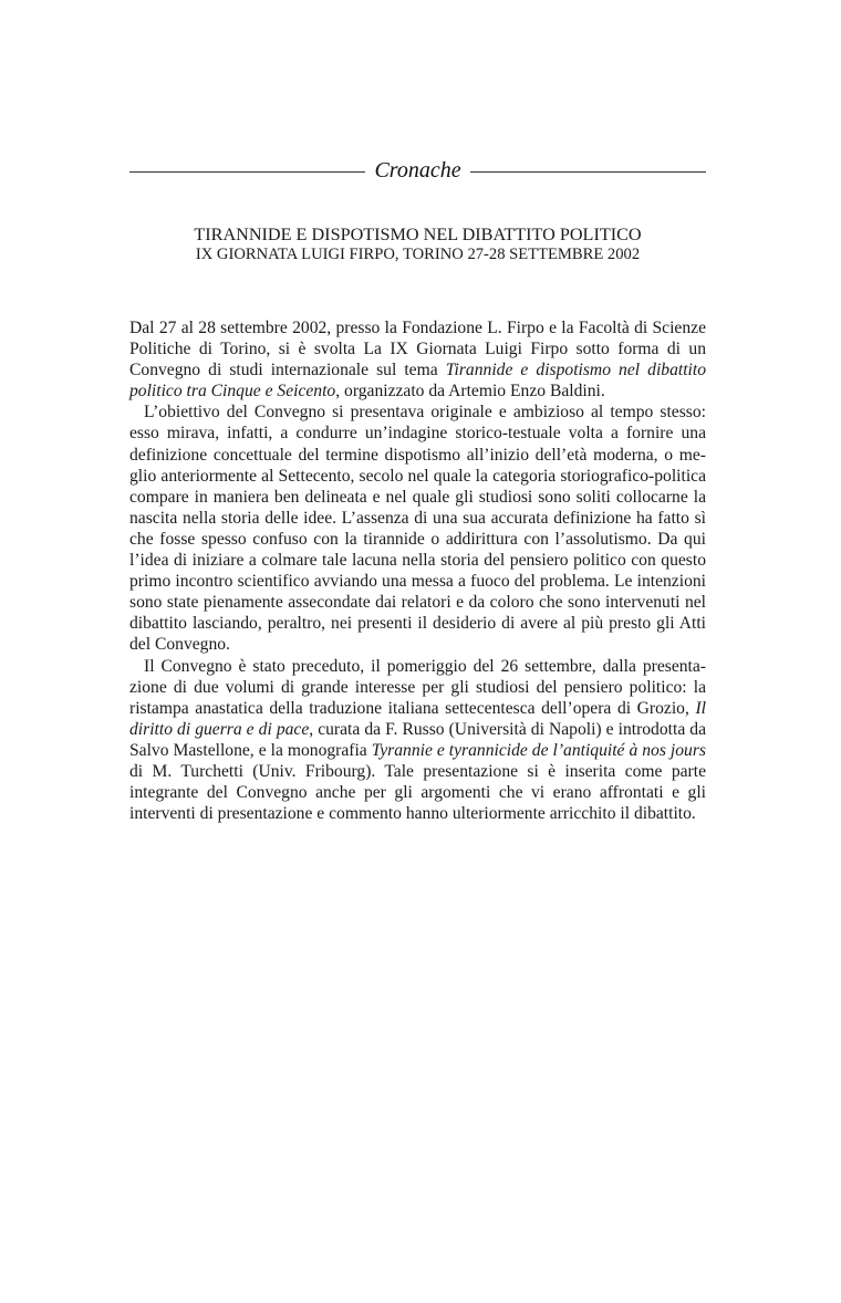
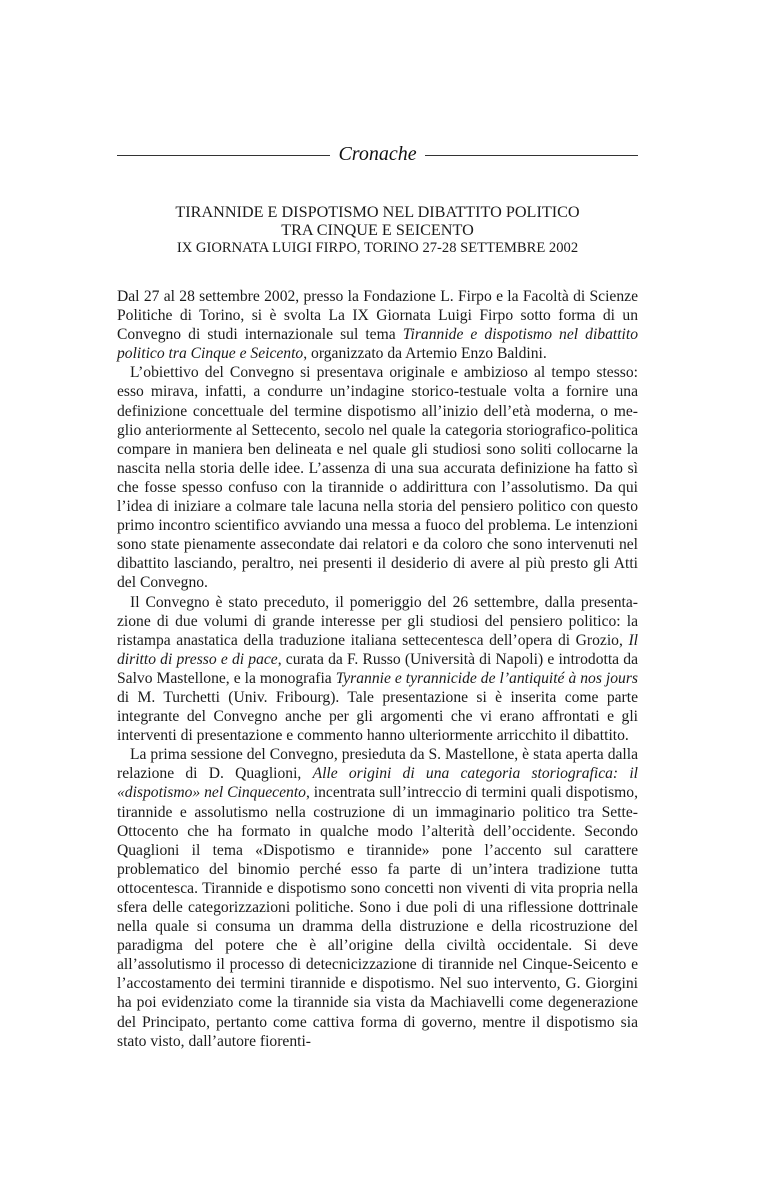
  Cronache
  TIRANNIDE E DISPOTISMO NEL DIBATTITO POLITICO
+ TRA CINQUE E SEICENTO
  IX GIORNATA LUIGI FIRPO, TORINO 27-28 SETTEMBRE 2002
  Dal 27 al 28 settembre 2002, presso la Fondazione L. Firpo e la Facoltà di Scien­ze Politiche di Torino, si è svolta La IX Giornata Luigi Firpo sotto forma di un Convegno di studi internazionale sul tema Tirannide e dispotismo nel dibattito politico tra Cinque e Seicento, organizzato da Artemio Enzo Baldini.
  L’obiettivo del Convegno si presentava originale e ambizioso al tempo stesso: esso mirava, infatti, a condurre un’indagine storico-testuale volta a fornire una definizione concettuale del termine dispotismo all’inizio dell’età moderna, o me­glio anteriormente al Settecento, secolo nel quale la categoria storiografico-politi­ca compare in maniera ben delineata e nel quale gli studiosi sono soliti collocarne la nascita nella storia delle idee. L’assenza di una sua accurata definizione ha fatto sì che fosse spesso confuso con la tirannide o addirittura con l’assolutismo. Da qui l’idea di iniziare a colmare tale lacuna nella storia del pensiero politico con questo primo incontro scientifico avviando una messa a fuoco del problema. Le inten­zioni sono state pienamente assecondate dai relatori e da coloro che sono interve­nuti nel dibattito lasciando, peraltro, nei presenti il desiderio di avere al più presto gli Atti del Convegno.
- Il Convegno è stato preceduto, il pomeriggio del 26 settembre, dalla presenta­ione di due volumi di grande interesse per gli studiosi del pensiero politico: la ristampa anastatica della traduzione italiana settecentesca dell’opera di Grozio, Il diritto di guerra e di pace, curata da F. Russo (Università di Napoli) e introdotta da Salvo Mastellone, e la monografia Tyrannie e tyrannicide de l’antiquité à nos jours di M. Turchetti (Univ. Fribourg). Tale presentazione si è inserita come parte integrante del Convegno anche per gli argomenti che vi erano affrontati e gli interventi di presentazione e commento hanno ulteriormente arricchito il dibattito.
+ Il Convegno è stato preceduto, il pomeriggio del 26 settembre, dalla presenta­ione di due volumi di grande interesse per gli studiosi del pensiero politico: la ristampa anastatica della traduzione italiana settecentesca dell’opera di Grozio, Il diritto di presso e di pace, curata da F. Russo (Università di Napoli) e introdotta da Salvo Mastellone, e la monografia Tyrannie e tyrannicide de l’antiquité à nos jours di M. Turchetti (Univ. Fribourg). Tale presentazione si è inserita come parte integrante del Convegno anche per gli argomenti che vi erano affrontati e gli interventi di presentazione e commento hanno ulteriormente arricchito il dibattito.
+ La prima sessione del Convegno, presieduta da S. Mastellone, è stata aperta dalla relazione di D. Quaglioni, Alle origini di una categoria storiografica: il «dispotismo» nel Cinquecento, incentrata sull’intreccio di termini quali dispotismo, tirannide e assolutismo nella costruzione di un immaginario politico tra Sette-Ottocento che ha formato in qualche modo l’alterità dell’occidente. Secondo Quaglioni il tema «Dispotismo e tirannide» pone l’accento sul carattere problematico del binomio perché esso fa parte di un’intera tradizione tutta ottocentesca. Tirannide e dispo­tismo sono concetti non viventi di vita propria nella sfera delle categorizzazioni politiche. Sono i due poli di una riflessione dottrinale nella quale si consuma un dramma della distruzione e della ricostruzione del paradigma del potere che è all’origine della civiltà occidentale. Si deve all’assolutismo il processo di detecni­cizzazione di tirannide nel Cinque-Seicento e l’accostamento dei termini tiranni­de e dispotismo. Nel suo intervento, G. Giorgini ha poi evidenziato come la tiran­nide sia vista da Machiavelli come degenerazione del Principato, pertanto come cattiva forma di governo, mentre il dispotismo sia stato visto, dall’autore fiorenti-
